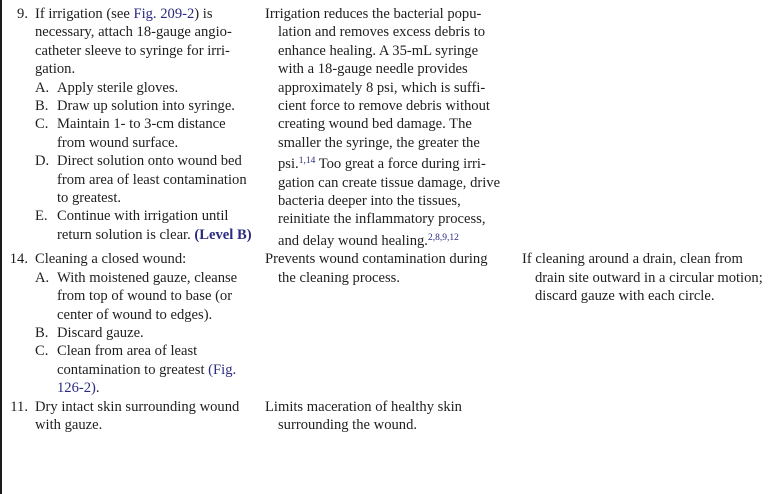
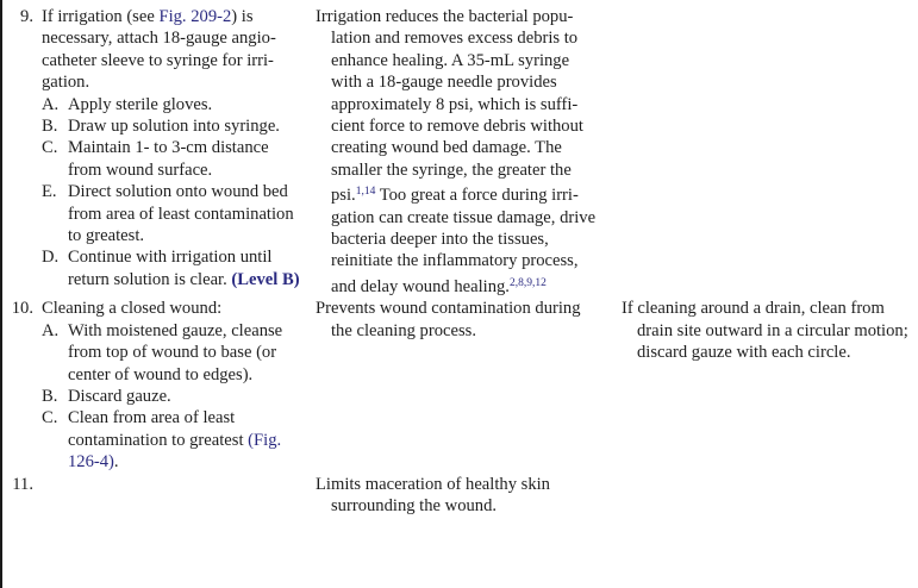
  9.
  If irrigation (see Fig. 209-2) is necessary, attach 18-gauge angio­atheter sleeve to syringe for irri­ation.
  A.
  Apply sterile gloves.
  B.
  Draw up solution into syringe.
  C.
  Maintain 1- to 3-cm distance from wound surface.
- D.
+ E.
  Direct solution onto wound bed from area of least contam­ination to greatest.
- E.
+ D.
  Continue with irrigation until return solution is clear. (Level B)
  Irrigation reduces the bacterial popu­lation and removes excess debris to enhance healing. A 35-mL syringe with a 18-gauge needle provides approximately 8 psi, which is suffi­ient force to remove debris without creating wound bed damage. The smaller the syringe, the greater the psi.1,14 Too great a force during irri­ation can create tissue damage, drive bacteria deeper into the tis­sues, reinitiate the inflammatory process, and delay wound heal­ing.2,8,9,12
- 14.
+ 10.
  Cleaning a closed wound:
  A.
  With moistened gauze, cleanse from top of wound to base (or center of wound to edges).
  B.
  Discard gauze.
  C.
- Clean from area of least contamination to greatest (Fig. 126-2).
+ Clean from area of least contamination to greatest (Fig. 126-4).
  Prevents wound contamination during the cleaning process.
  If cleaning around a drain, clean from drain site outward in a circular mo­tion; discard gauze with each circle.
  11.
- Dry intact skin surrounding wound with gauze.
  Limits maceration of healthy skin surrounding the wound.
